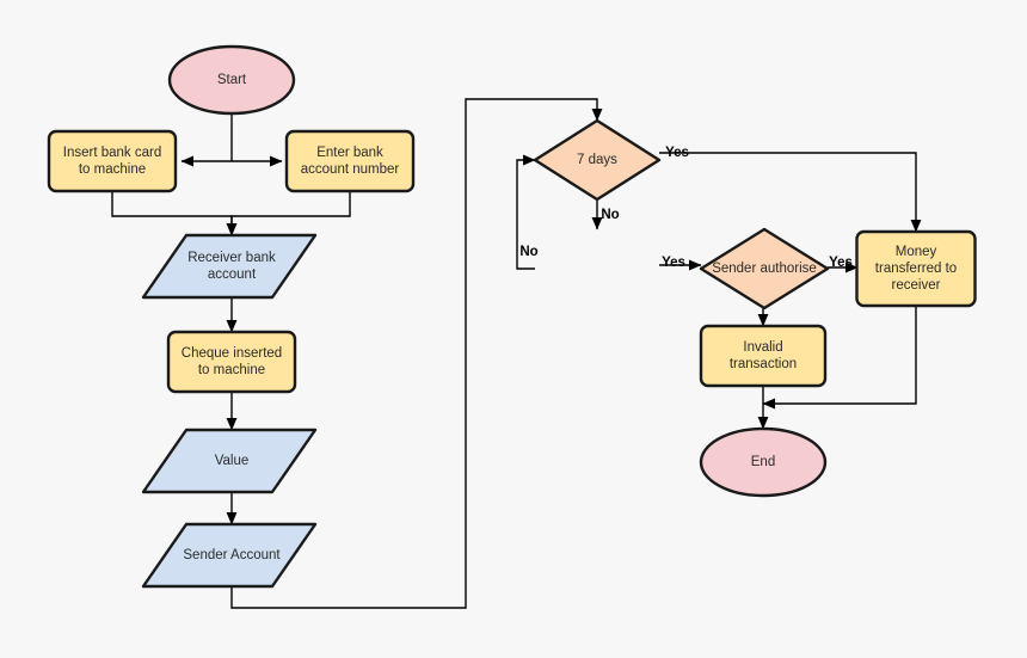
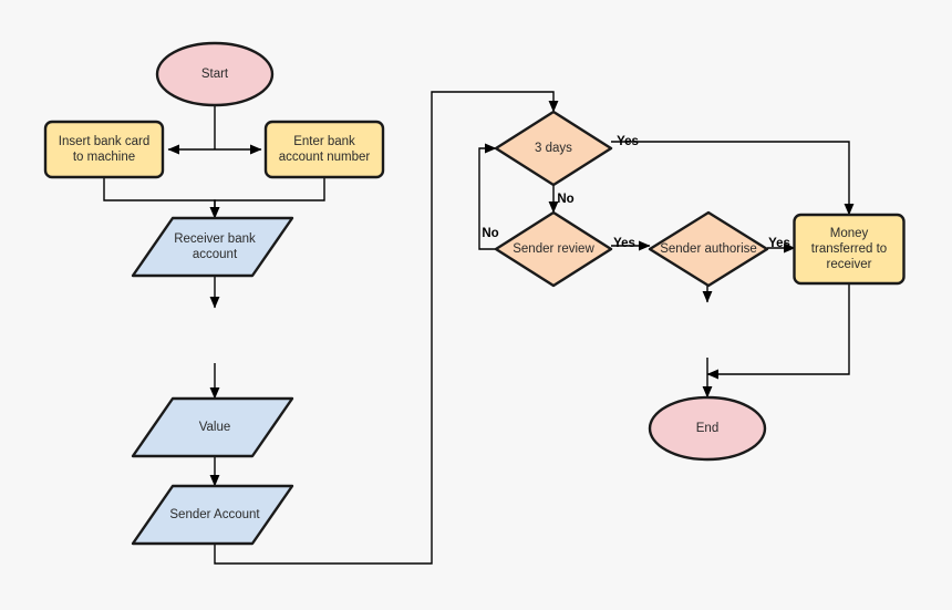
  Start
  Insert bank card to machine
  Enter bank account number
  Receiver bank account
- Cheque inserted to machine
  Value
  Sender Account
- 7 days
+ 3 days
+ Sender review
  Sender authorise
  Money transferred to receiver
- Invalid transaction
  End
  Yes
  No
  No
  Yes
  Yes
